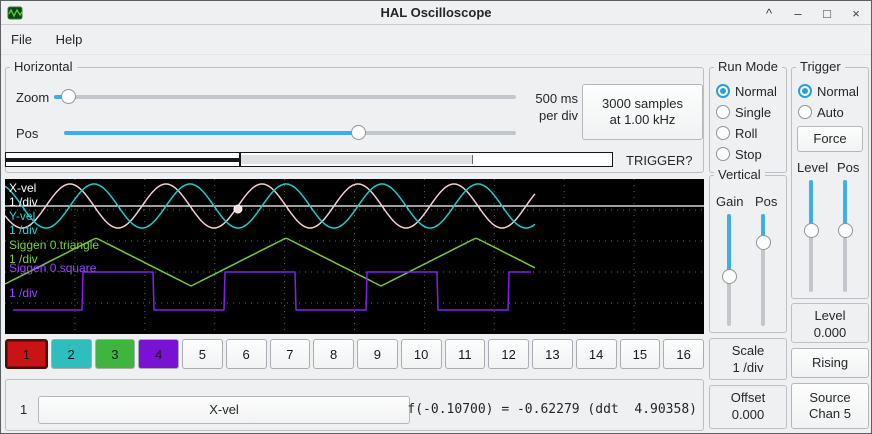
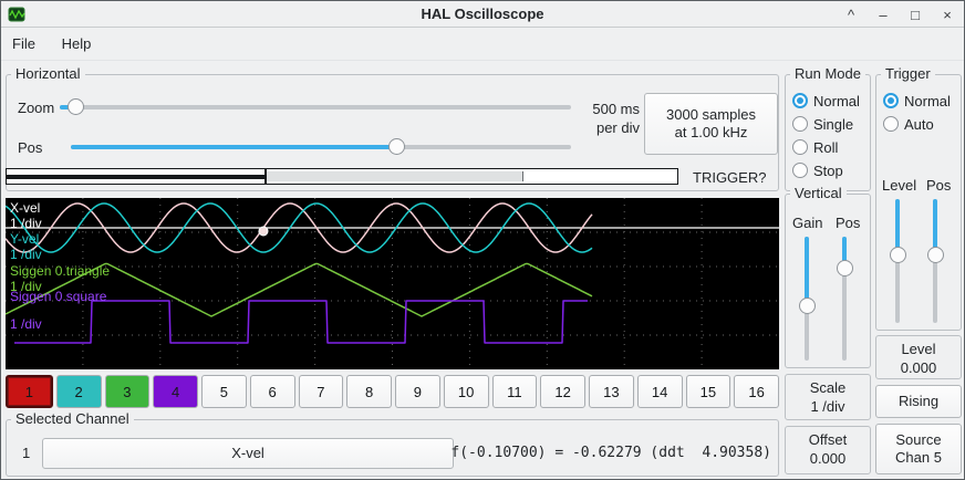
  HAL Oscilloscope
  ^
  –
  □
  ×
  File Help
  Horizontal
  Zoom
  500 ms
  per div
  3000 samples
  at 1.00 kHz
  Pos
  TRIGGER?
  Run Mode
  Normal
  Single
  Roll
  Stop
  Trigger
  Normal
  Auto
- Force
  Level
  Pos
  X-vel
  1 /div
  Y-vel
  1 /div
  Siggen 0.triangle
  1 /div
  Siggen 0.square
  1 /div
  Vertical
  Gain
  Pos
  1
  2
  3
  4
  5
  6
  7
  8
  9
  10
  11
  12
  13
  14
  15
  16
  Scale
  1 /div
  Offset
  0.000
  Level
  0.000
  Rising
  Source
  Chan 5
+ Selected Channel
  1
  X-vel
  f(-0.10700) = -0.62279 (ddt 4.90358)
